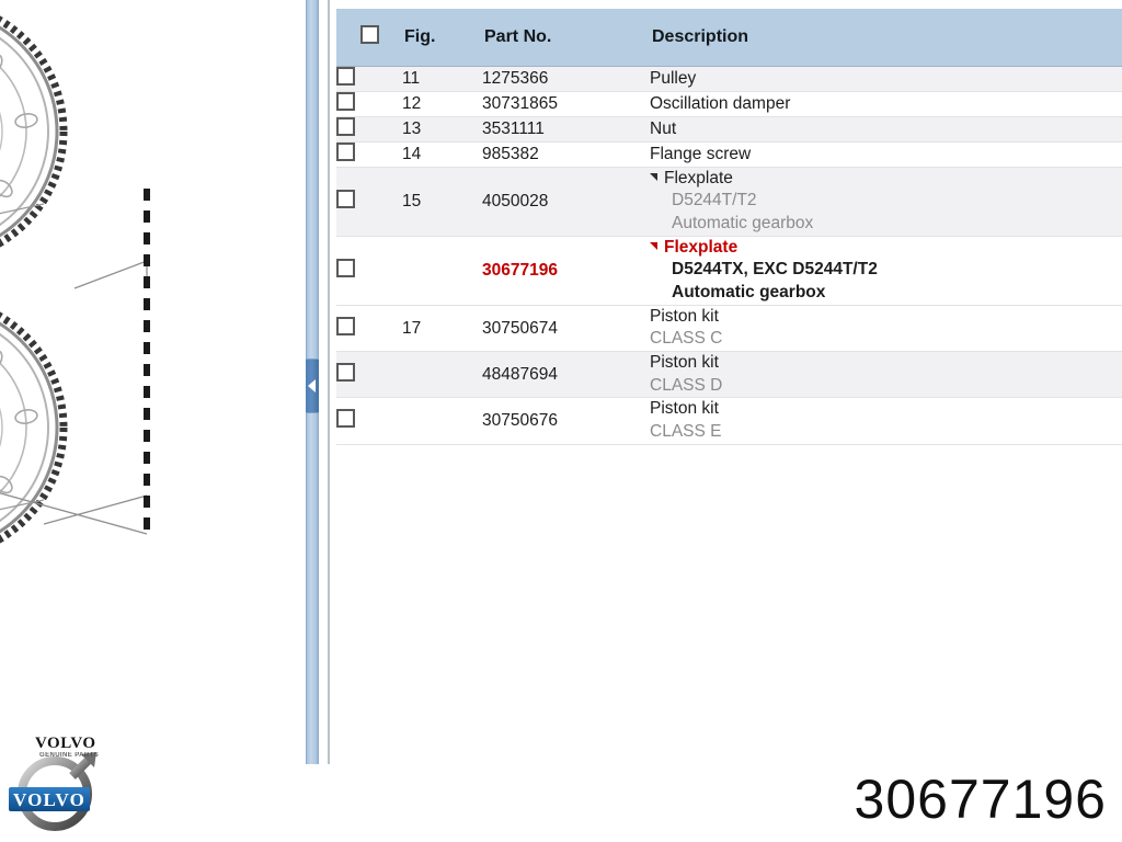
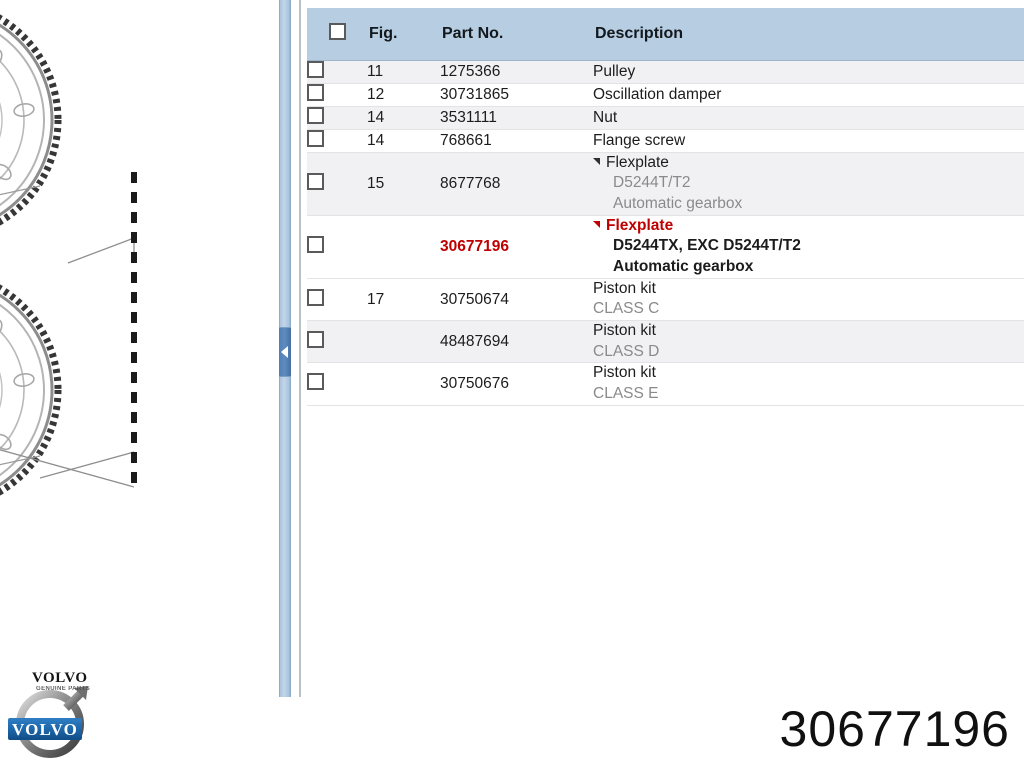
  	Fig.	Part No.	Description
  	11	1275366	Pulley
  	12	30731865	Oscillation damper
- 	13	3531111	Nut
+ 	14	3531111	Nut
- 	14	985382	Flange screw
+ 	14	768661	Flange screw
- 	15	4050028	FlexplateD5244T/T2Automatic gearbox
+ 	15	8677768	FlexplateD5244T/T2Automatic gearbox
  		30677196	FlexplateD5244TX, EXC D5244T/T2Automatic gearbox
  	17	30750674	Piston kitCLASS C
  		48487694	Piston kitCLASS D
  		30750676	Piston kitCLASS E
  VOLVO
  VOLVO
  30677196
